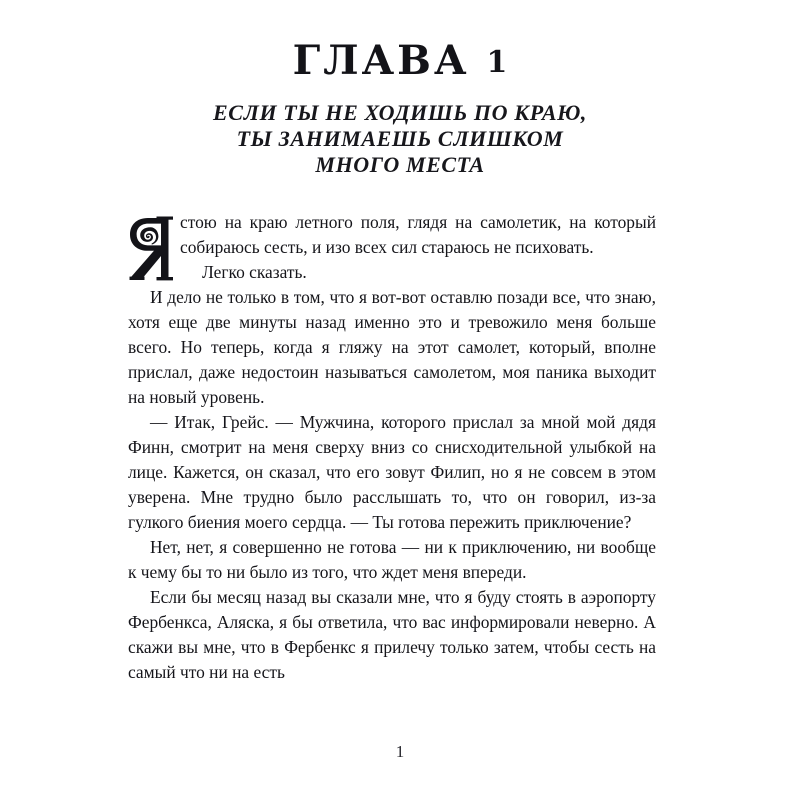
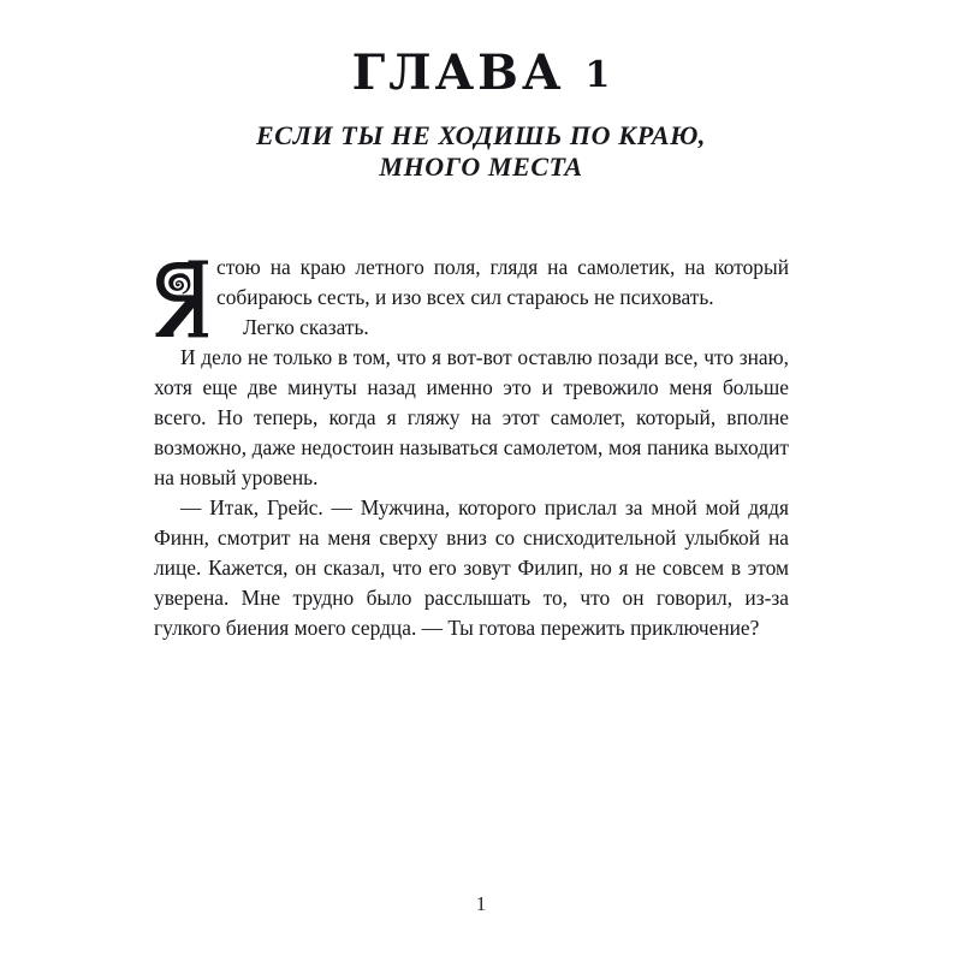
  ГЛАВА 1
  ЕСЛИ ТЫ НЕ ХОДИШЬ ПО КРАЮ,
- ТЫ ЗАНИМАЕШЬ СЛИШКОМ
  МНОГО МЕСТА
  стою на краю летного поля, глядя на самолетик, на ко­торый собираюсь сесть, и изо всех сил стараюсь не пси­ховать.
  Легко сказать.
- И дело не только в том, что я вот-вот оставлю позади все, что знаю, хотя еще две минуты назад именно это и тревожи­ло меня больше всего. Но теперь, когда я гляжу на этот само­лет, который, вполне прислал, даже недостоин называться самолетом, моя паника выходит на новый уровень.
+ И дело не только в том, что я вот-вот оставлю позади все, что знаю, хотя еще две минуты назад именно это и тревожи­ло меня больше всего. Но теперь, когда я гляжу на этот само­лет, который, вполне возможно, даже недостоин называться самолетом, моя паника выходит на новый уровень.
  — Итак, Грейс. — Мужчина, которого прислал за мной мой дядя Финн, смотрит на меня сверху вниз со снисходи­тельной улыбкой на лице. Кажется, он сказал, что его зо­вут Филип, но я не совсем в этом уверена. Мне трудно было расслышать то, что он говорил, из-за гулкого биения моего сердца. — Ты готова пережить приключение?
- Нет, нет, я совершенно не готова — ни к приключению, ни вообще к чему бы то ни было из того, что ждет меня впе­реди.
- Если бы месяц назад вы сказали мне, что я буду стоять в аэропорту Фербенкса, Аляска, я бы ответила, что вас ин­формировали неверно. А скажи вы мне, что в Фербенкс я прилечу только затем, чтобы сесть на самый что ни на есть
  1
